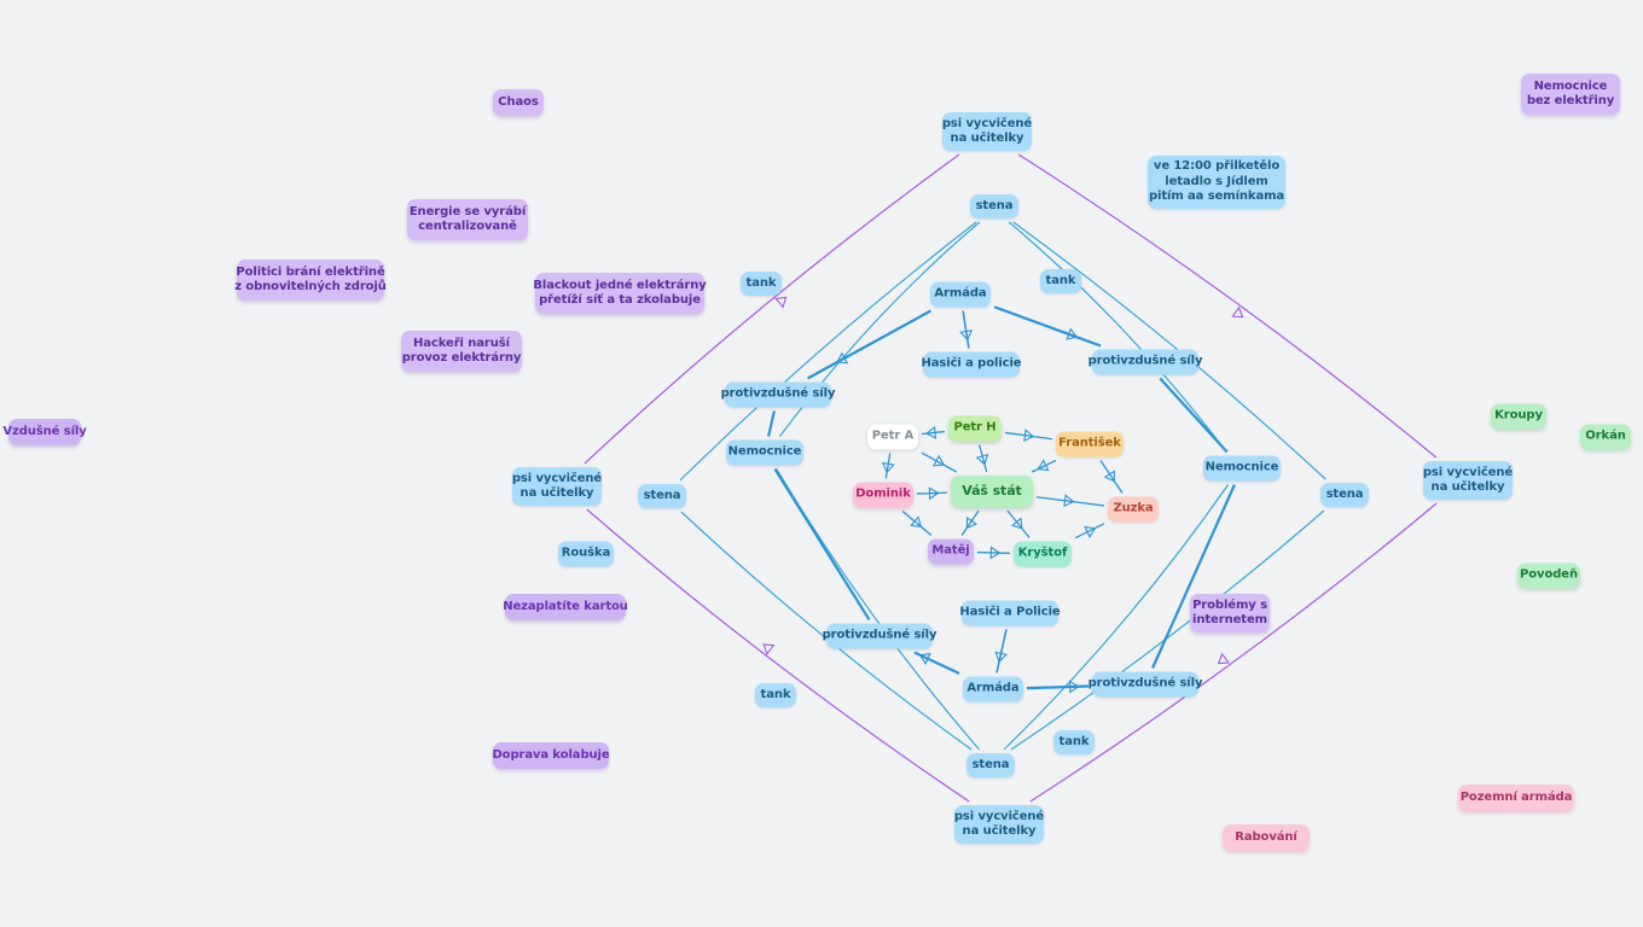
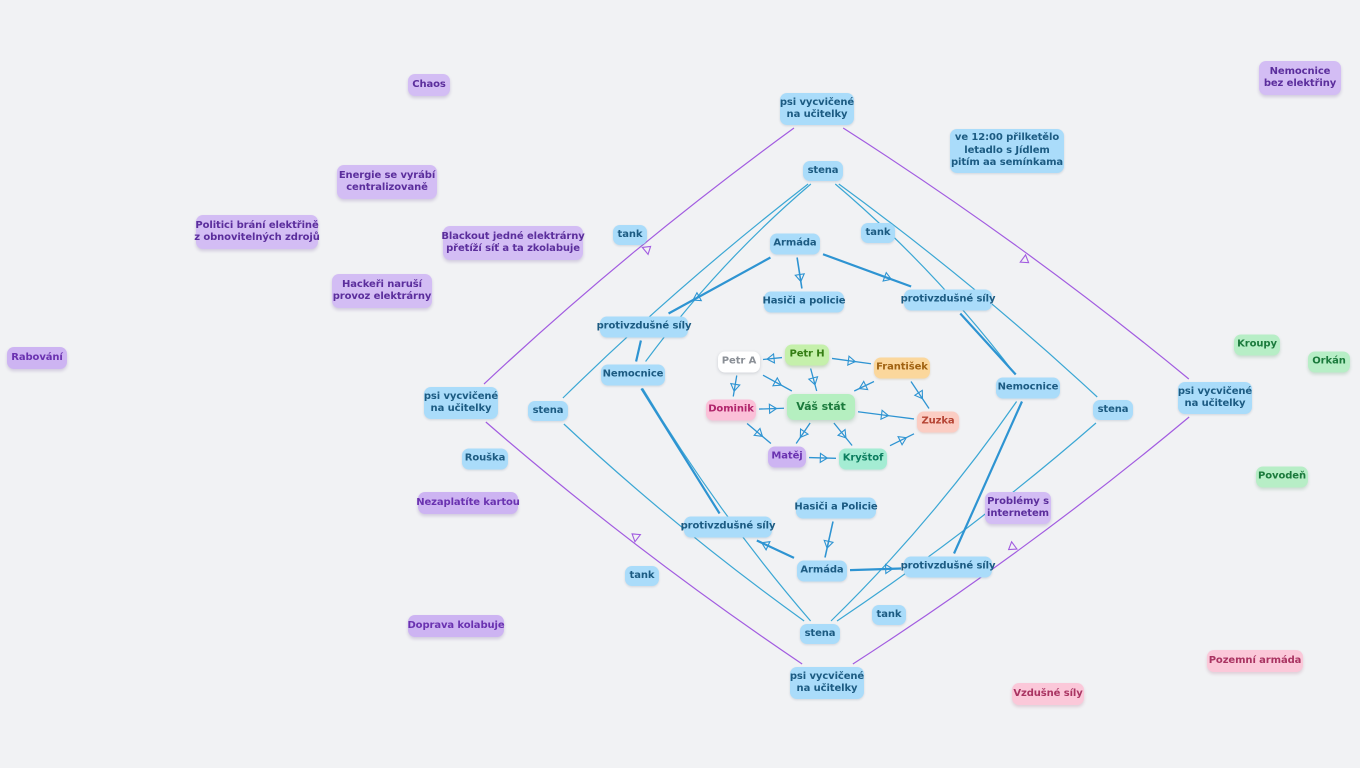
  Chaos
  Nemocnice
  bez elektřiny
  psi vycvičené
  na učitelky
  ve 12:00 přilketělo
  letadlo s Jídlem
  pitím aa semínkama
  stena
  Energie se vyrábí
  centralizovaně
  Politici brání elektřině
  z obnovitelných zdrojů
  tank
  tank
  Armáda
  Blackout jedné elektrárny
  přetíží síť a ta zkolabuje
  Hackeři naruší
  provoz elektrárny
  Hasiči a policie
  protivzdušné síly
  protivzdušné síly
  Kroupy
- Vzdušné síly
+ Rabování
  Petr A
  Orkán
  Petr H
  František
  Nemocnice
  Nemocnice
  psi vycvičené
  na učitelky
  psi vycvičené
  na učitelky
  Váš stát
  Dominik
  stena
  stena
  Zuzka
  Matěj
  Kryštof
  Rouška
  Povodeň
  Nezaplatíte kartou
  Hasiči a Policie
  Problémy s
  internetem
  protivzdušné síly
  protivzdušné síly
  Armáda
  tank
  tank
  Doprava kolabuje
  stena
  Pozemní armáda
  psi vycvičené
  na učitelky
- Rabování
+ Vzdušné síly
